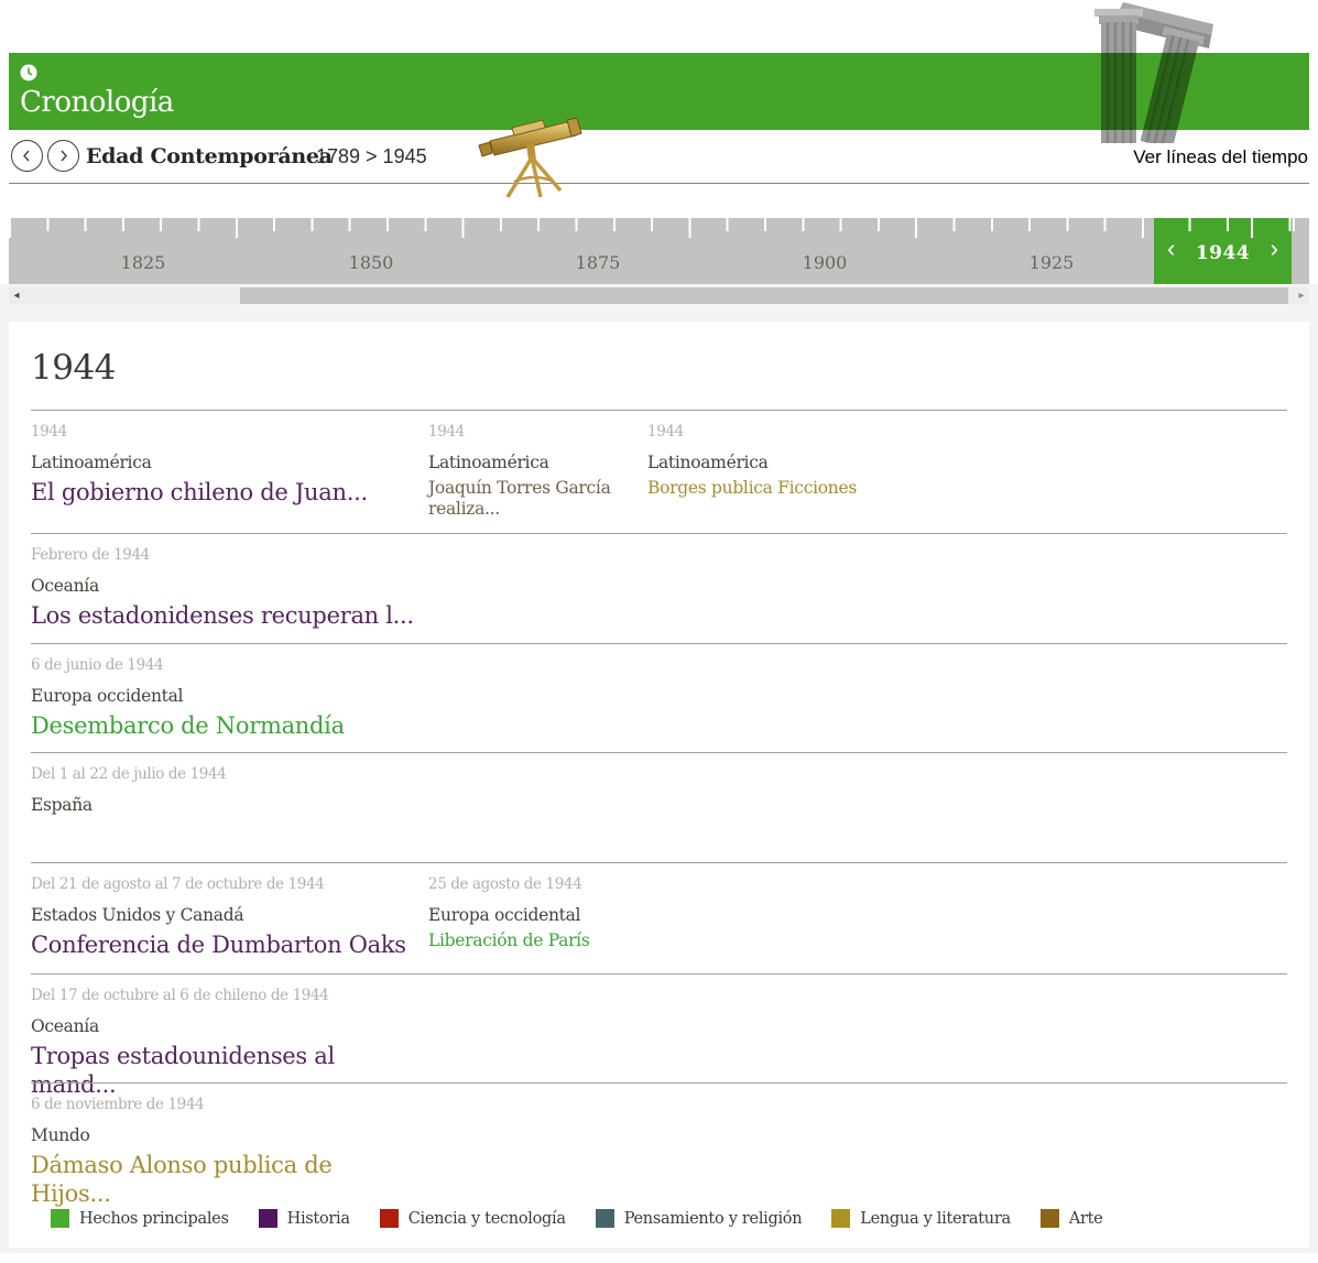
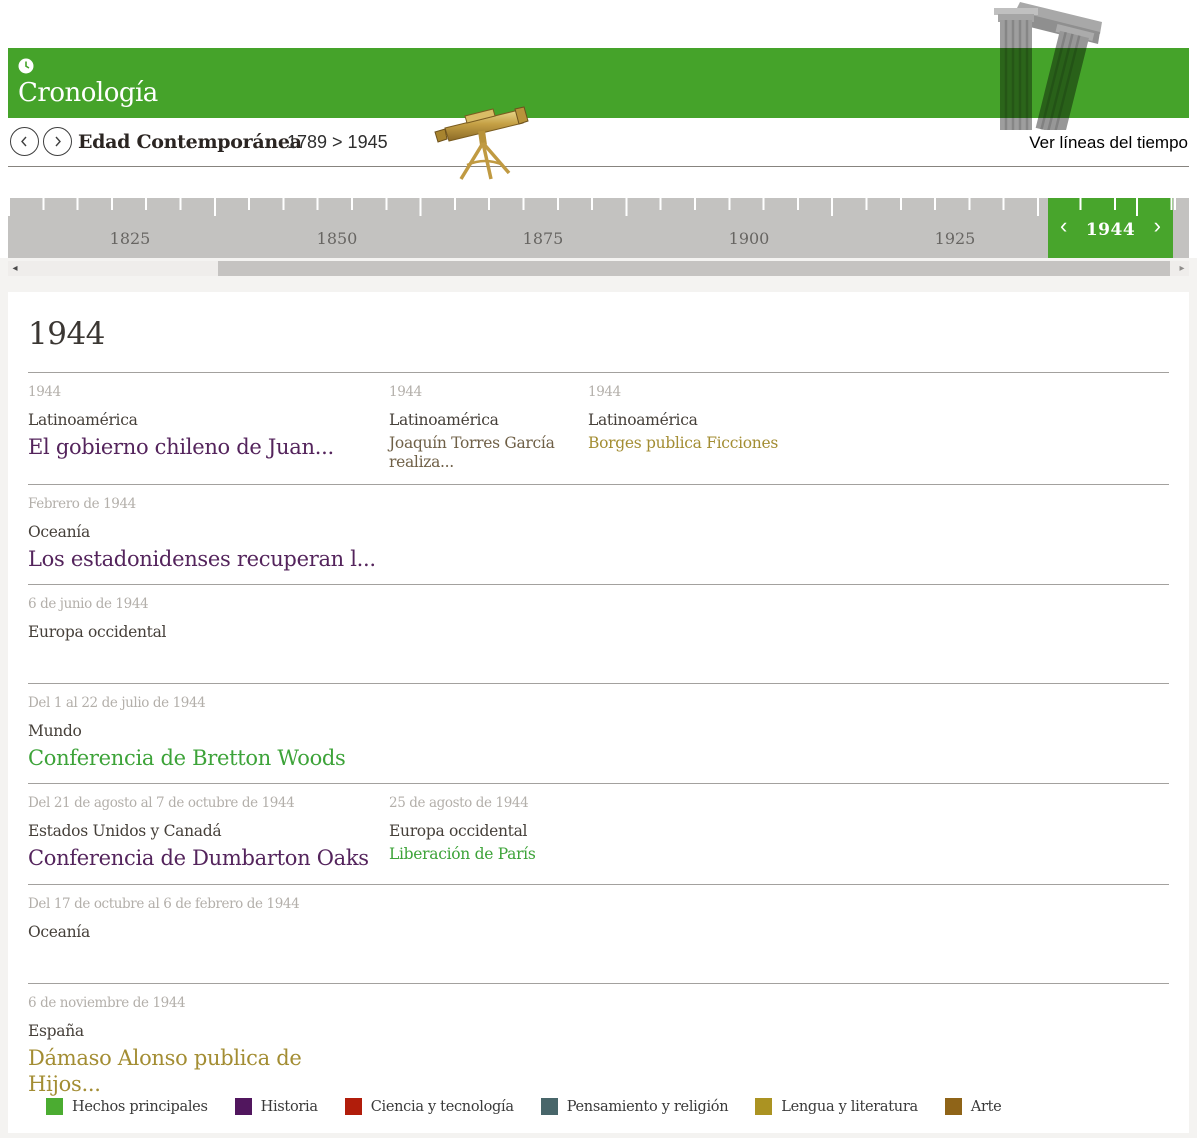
  Cronología
  Edad Contemporánea
  1789 > 1945
  Ver líneas del tiempo
  1825
  1850
  1875
  1900
  1925
  ‹
  1944
  ›
  ◂
  ▸
  1944
  1944
  Latinoamérica
  El gobierno chileno de Juan...
  1944
  Latinoamérica
  Joaquín Torres García realiza...
  1944
  Latinoamérica
  Borges publica Ficciones
  Febrero de 1944
  Oceanía
  Los estadonidenses recuperan l...
  6 de junio de 1944
  Europa occidental
- Desembarco de Normandía
  Del 1 al 22 de julio de 1944
- España
+ Mundo
+ Conferencia de Bretton Woods
  Del 21 de agosto al 7 de octubre de 1944
  Estados Unidos y Canadá
  Conferencia de Dumbarton Oaks
  25 de agosto de 1944
  Europa occidental
  Liberación de París
- Del 17 de octubre al 6 de chileno de 1944
+ Del 17 de octubre al 6 de febrero de 1944
  Oceanía
- Tropas estadounidenses al mand...
  6 de noviembre de 1944
- Mundo
+ España
  Dámaso Alonso publica de Hijos...
  Hechos principales
  Historia
  Ciencia y tecnología
  Pensamiento y religión
  Lengua y literatura
  Arte
